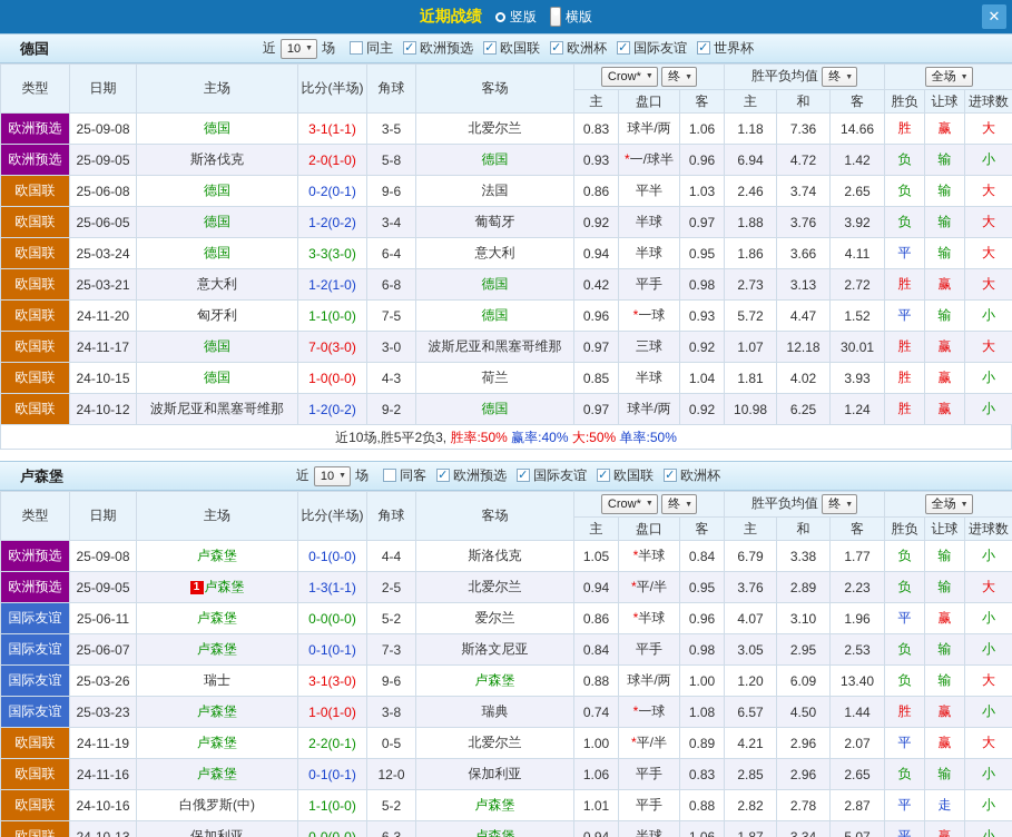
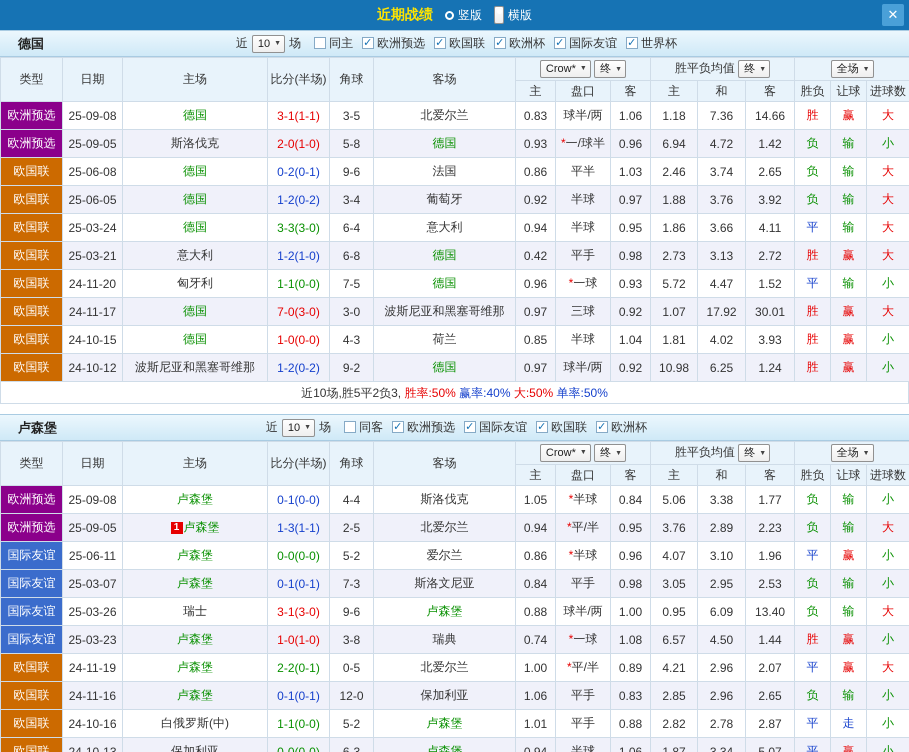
  近期战绩
  竖版
  横版
  ✕
  德国
  近
  10
  场
  同主
  欧洲预选
  欧国联
  欧洲杯
  国际友谊
  世界杯
  类型	日期	主场	比分(半场)	角球	客场	Crow* 终	胜平负均值 终	全场
  主	盘口	客	主	和	客	胜负	让球	进球数
  欧洲预选	25-09-08	德国	3-1(1-1)	3-5	北爱尔兰	0.83	球半/两	1.06	1.18	7.36	14.66	胜	赢	大
  欧洲预选	25-09-05	斯洛伐克	2-0(1-0)	5-8	德国	0.93	*一/球半	0.96	6.94	4.72	1.42	负	输	小
  欧国联	25-06-08	德国	0-2(0-1)	9-6	法国	0.86	平半	1.03	2.46	3.74	2.65	负	输	大
  欧国联	25-06-05	德国	1-2(0-2)	3-4	葡萄牙	0.92	半球	0.97	1.88	3.76	3.92	负	输	大
  欧国联	25-03-24	德国	3-3(3-0)	6-4	意大利	0.94	半球	0.95	1.86	3.66	4.11	平	输	大
  欧国联	25-03-21	意大利	1-2(1-0)	6-8	德国	0.42	平手	0.98	2.73	3.13	2.72	胜	赢	大
  欧国联	24-11-20	匈牙利	1-1(0-0)	7-5	德国	0.96	*一球	0.93	5.72	4.47	1.52	平	输	小
- 欧国联	24-11-17	德国	7-0(3-0)	3-0	波斯尼亚和黑塞哥维那	0.97	三球	0.92	1.07	12.18	30.01	胜	赢	大
+ 欧国联	24-11-17	德国	7-0(3-0)	3-0	波斯尼亚和黑塞哥维那	0.97	三球	0.92	1.07	17.92	30.01	胜	赢	大
  欧国联	24-10-15	德国	1-0(0-0)	4-3	荷兰	0.85	半球	1.04	1.81	4.02	3.93	胜	赢	小
  欧国联	24-10-12	波斯尼亚和黑塞哥维那	1-2(0-2)	9-2	德国	0.97	球半/两	0.92	10.98	6.25	1.24	胜	赢	小
  近10场,胜5平2负3, 胜率:50% 赢率:40% 大:50% 单率:50%
  卢森堡
  近
  10
  场
  同客
  欧洲预选
  国际友谊
  欧国联
  欧洲杯
  类型	日期	主场	比分(半场)	角球	客场	Crow* 终	胜平负均值 终	全场
  主	盘口	客	主	和	客	胜负	让球	进球数
- 欧洲预选	25-09-08	卢森堡	0-1(0-0)	4-4	斯洛伐克	1.05	*半球	0.84	6.79	3.38	1.77	负	输	小
+ 欧洲预选	25-09-08	卢森堡	0-1(0-0)	4-4	斯洛伐克	1.05	*半球	0.84	5.06	3.38	1.77	负	输	小
  欧洲预选	25-09-05	1 卢森堡	1-3(1-1)	2-5	北爱尔兰	0.94	*平/半	0.95	3.76	2.89	2.23	负	输	大
  国际友谊	25-06-11	卢森堡	0-0(0-0)	5-2	爱尔兰	0.86	*半球	0.96	4.07	3.10	1.96	平	赢	小
- 国际友谊	25-06-07	卢森堡	0-1(0-1)	7-3	斯洛文尼亚	0.84	平手	0.98	3.05	2.95	2.53	负	输	小
+ 国际友谊	25-03-07	卢森堡	0-1(0-1)	7-3	斯洛文尼亚	0.84	平手	0.98	3.05	2.95	2.53	负	输	小
- 国际友谊	25-03-26	瑞士	3-1(3-0)	9-6	卢森堡	0.88	球半/两	1.00	1.20	6.09	13.40	负	输	大
+ 国际友谊	25-03-26	瑞士	3-1(3-0)	9-6	卢森堡	0.88	球半/两	1.00	0.95	6.09	13.40	负	输	大
  国际友谊	25-03-23	卢森堡	1-0(1-0)	3-8	瑞典	0.74	*一球	1.08	6.57	4.50	1.44	胜	赢	小
  欧国联	24-11-19	卢森堡	2-2(0-1)	0-5	北爱尔兰	1.00	*平/半	0.89	4.21	2.96	2.07	平	赢	大
  欧国联	24-11-16	卢森堡	0-1(0-1)	12-0	保加利亚	1.06	平手	0.83	2.85	2.96	2.65	负	输	小
  欧国联	24-10-16	白俄罗斯(中)	1-1(0-0)	5-2	卢森堡	1.01	平手	0.88	2.82	2.78	2.87	平	走	小
